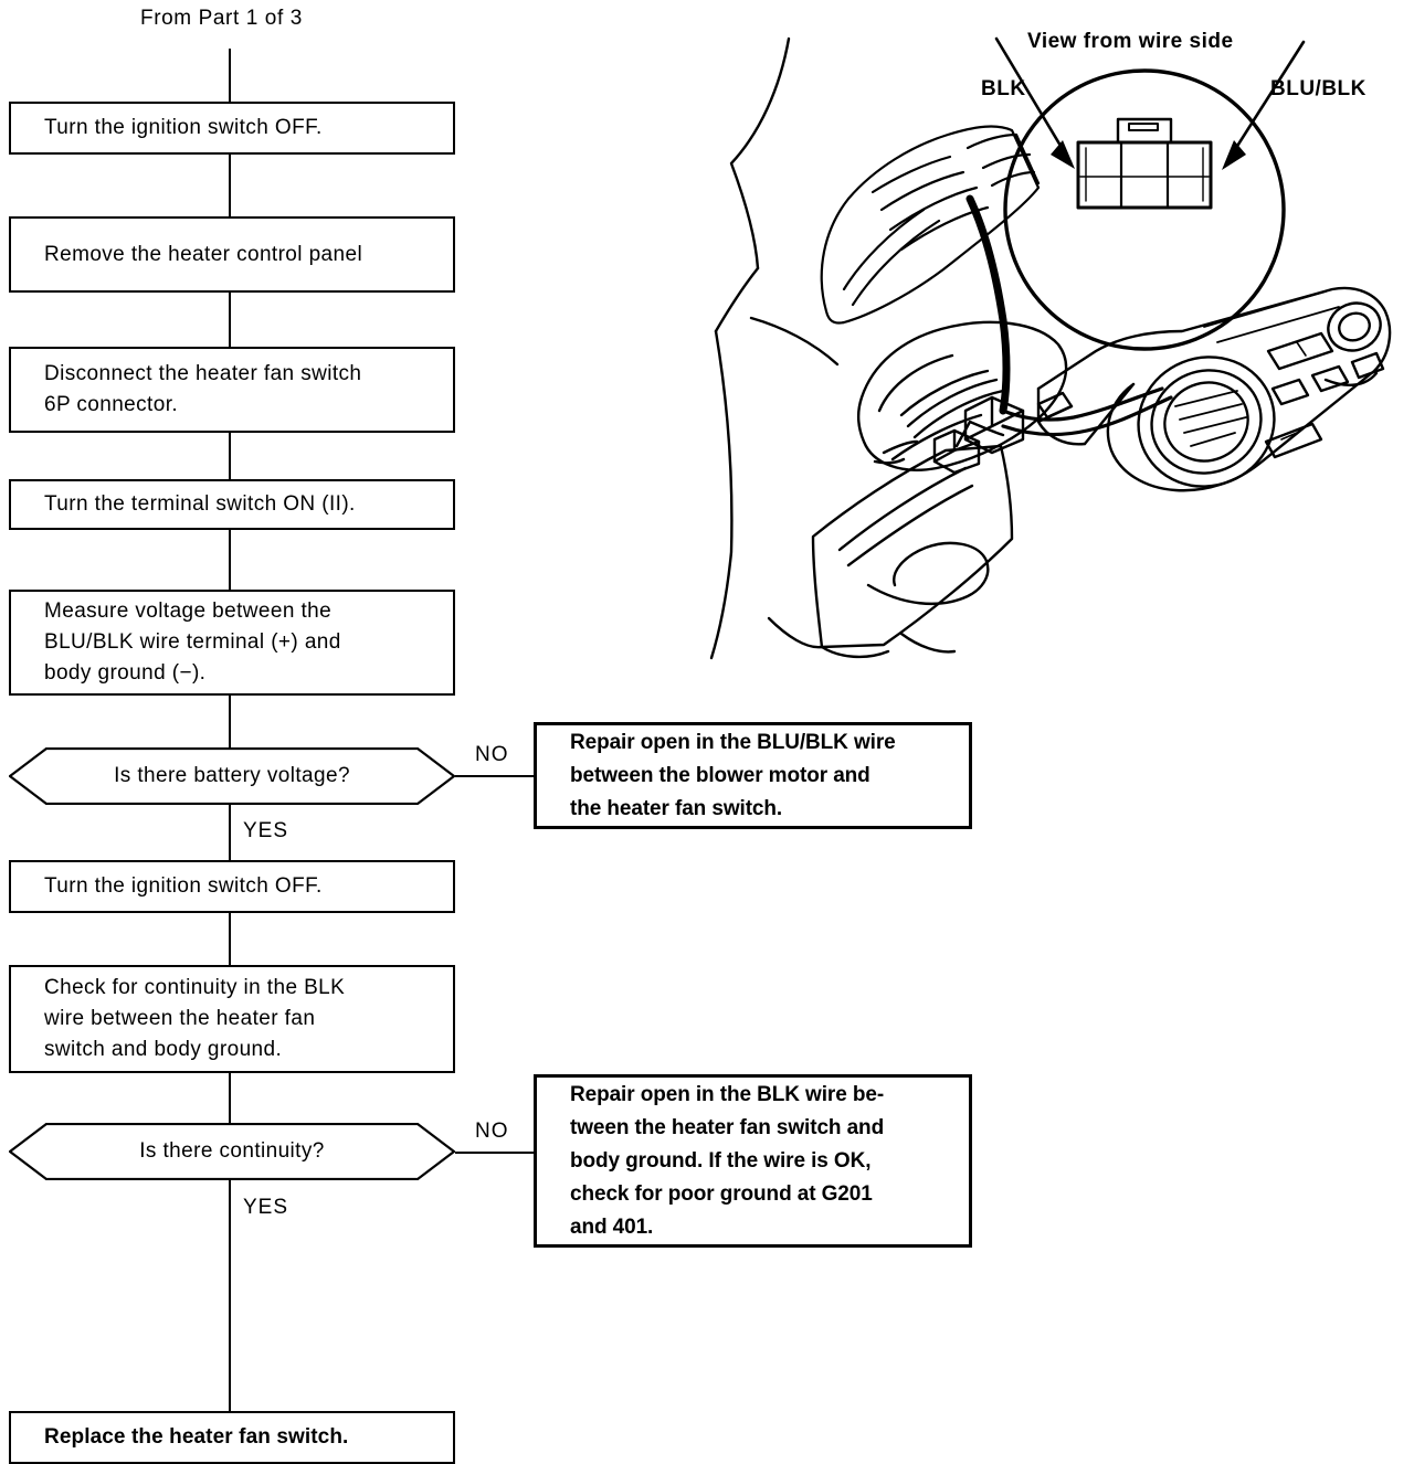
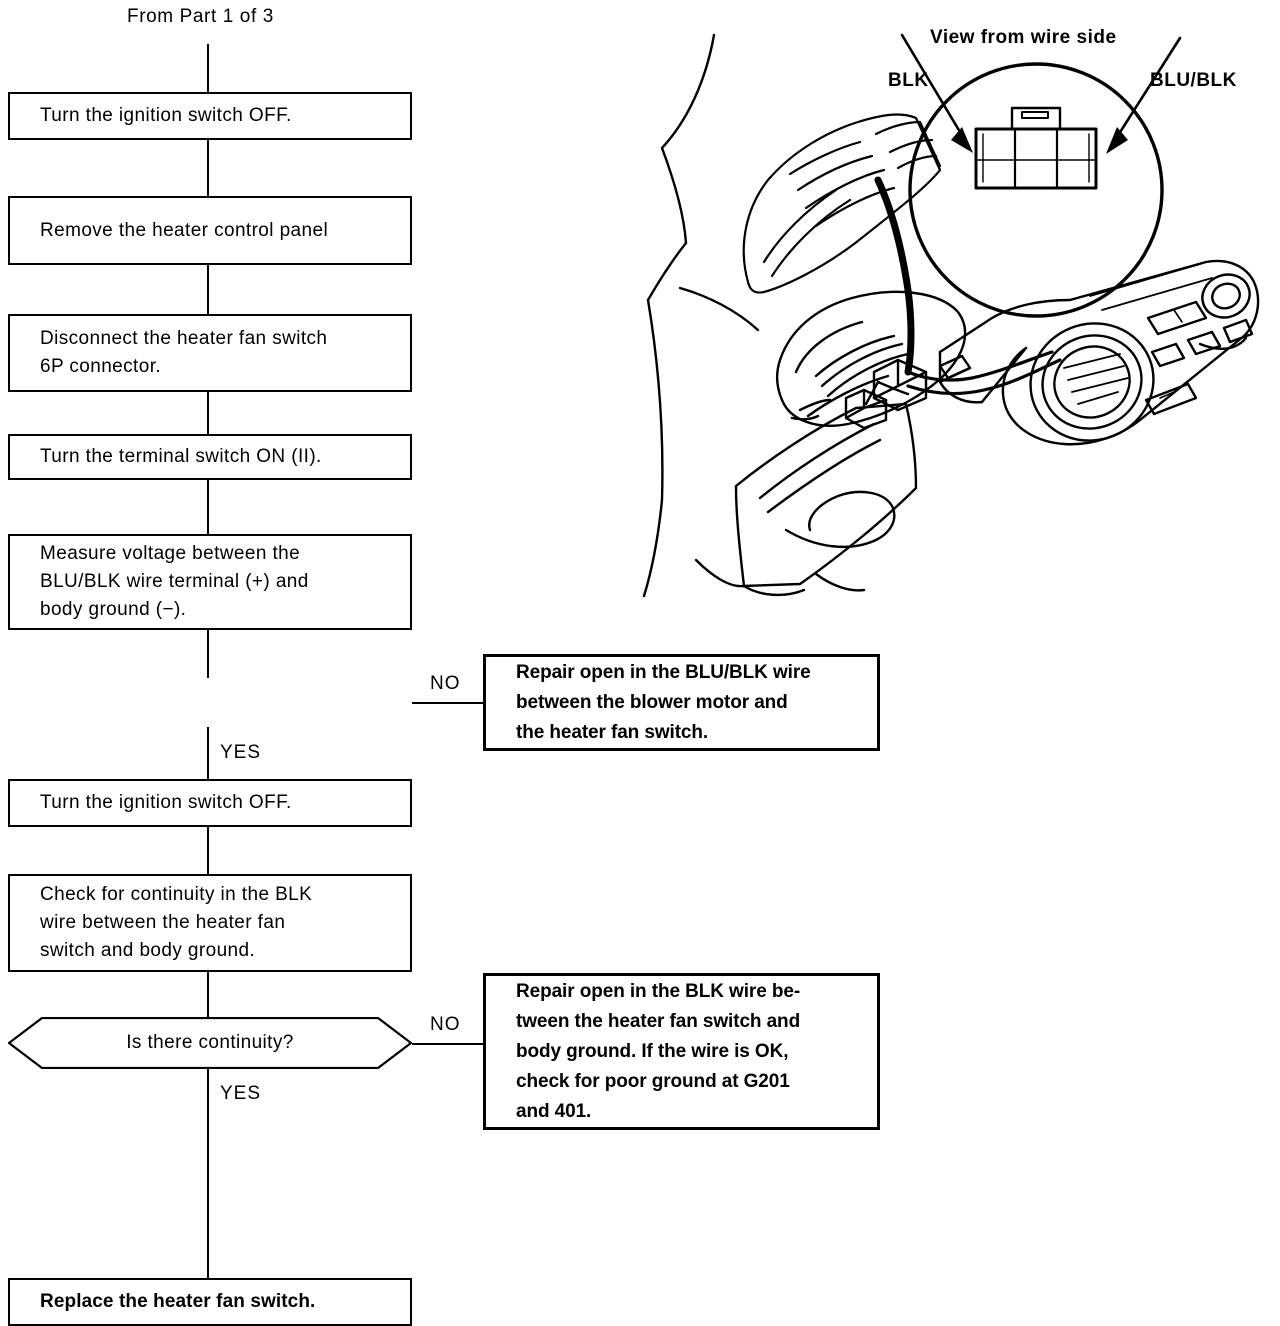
  From Part 1 of 3
  Turn the ignition switch OFF.
  Remove the heater control panel
  Disconnect the heater fan switch
  6P connector.
  Turn the terminal switch ON (II).
  Measure voltage between the
  BLU/BLK wire terminal (+) and
  body ground (−).
  Turn the ignition switch OFF.
  Check for continuity in the BLK
  wire between the heater fan
  switch and body ground.
  Replace the heater fan switch.
- Is there battery voltage?
  NO
  YES
  Repair open in the BLU/BLK wire
  between the blower motor and
  the heater fan switch.
  Is there continuity?
  NO
  YES
  Repair open in the BLK wire be-
  tween the heater fan switch and
  body ground. If the wire is OK,
  check for poor ground at G201
  and 401.
  View from wire side
  BLK
  BLU/BLK
